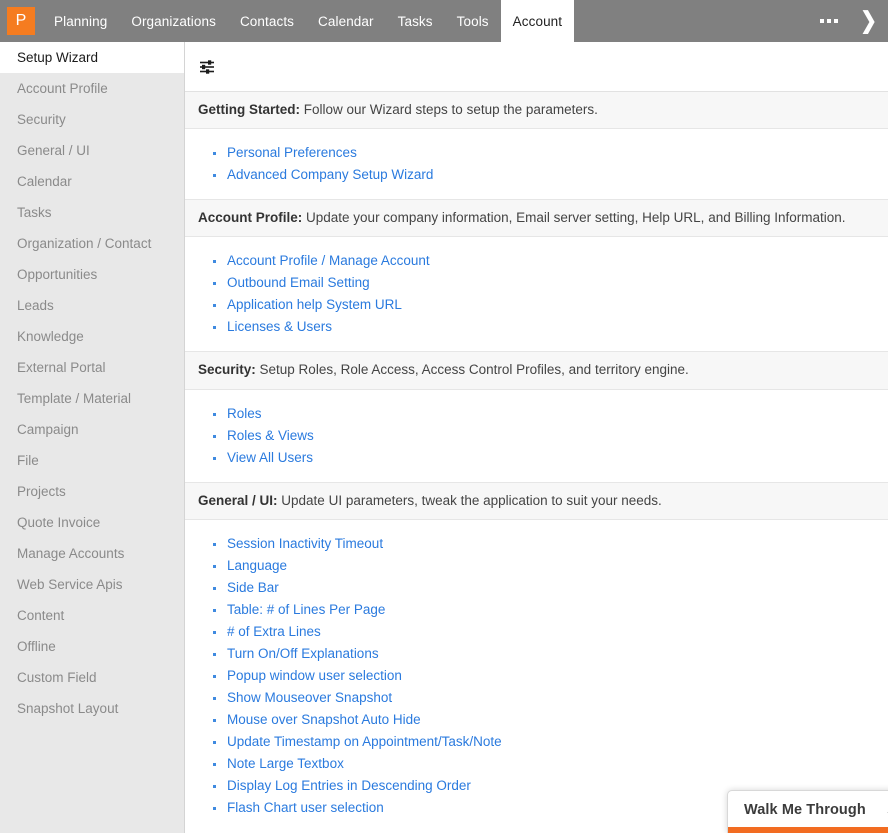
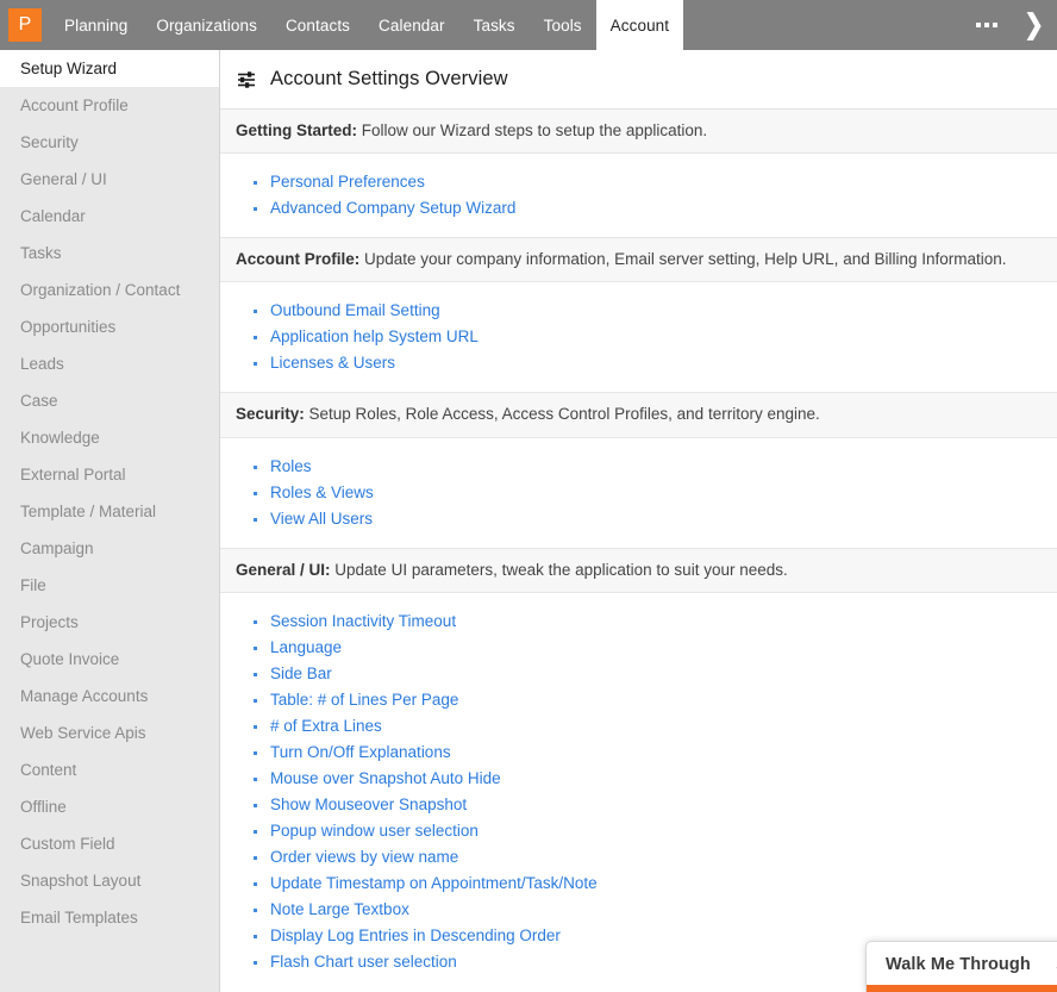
  P
  Planning
  Organizations
  Contacts
  Calendar
  Tasks
  Tools
  Account
  ❯
  Setup Wizard
  Account Profile
  Security
  General / UI
  Calendar
  Tasks
  Organization / Contact
  Opportunities
  Leads
+ Case
  Knowledge
  External Portal
  Template / Material
  Campaign
  File
  Projects
  Quote Invoice
  Manage Accounts
  Web Service Apis
  Content
  Offline
  Custom Field
  Snapshot Layout
+ Email Templates
+ Account Settings Overview
- Getting Started: Follow our Wizard steps to setup the parameters.
+ Getting Started: Follow our Wizard steps to setup the application.
  Personal Preferences
  Advanced Company Setup Wizard
  Account Profile: Update your company information, Email server setting, Help URL, and Billing Information.
- Account Profile / Manage Account
  Outbound Email Setting
  Application help System URL
  Licenses & Users
  Security: Setup Roles, Role Access, Access Control Profiles, and territory engine.
  Roles
  Roles & Views
  View All Users
  General / UI: Update UI parameters, tweak the application to suit your needs.
  Session Inactivity Timeout
  Language
  Side Bar
  Table: # of Lines Per Page
  # of Extra Lines
  Turn On/Off Explanations
- Popup window user selection
+ Mouse over Snapshot Auto Hide
  Show Mouseover Snapshot
- Mouse over Snapshot Auto Hide
+ Popup window user selection
+ Order views by view name
  Update Timestamp on Appointment/Task/Note
  Note Large Textbox
  Display Log Entries in Descending Order
  Flash Chart user selection
  Walk Me Through
